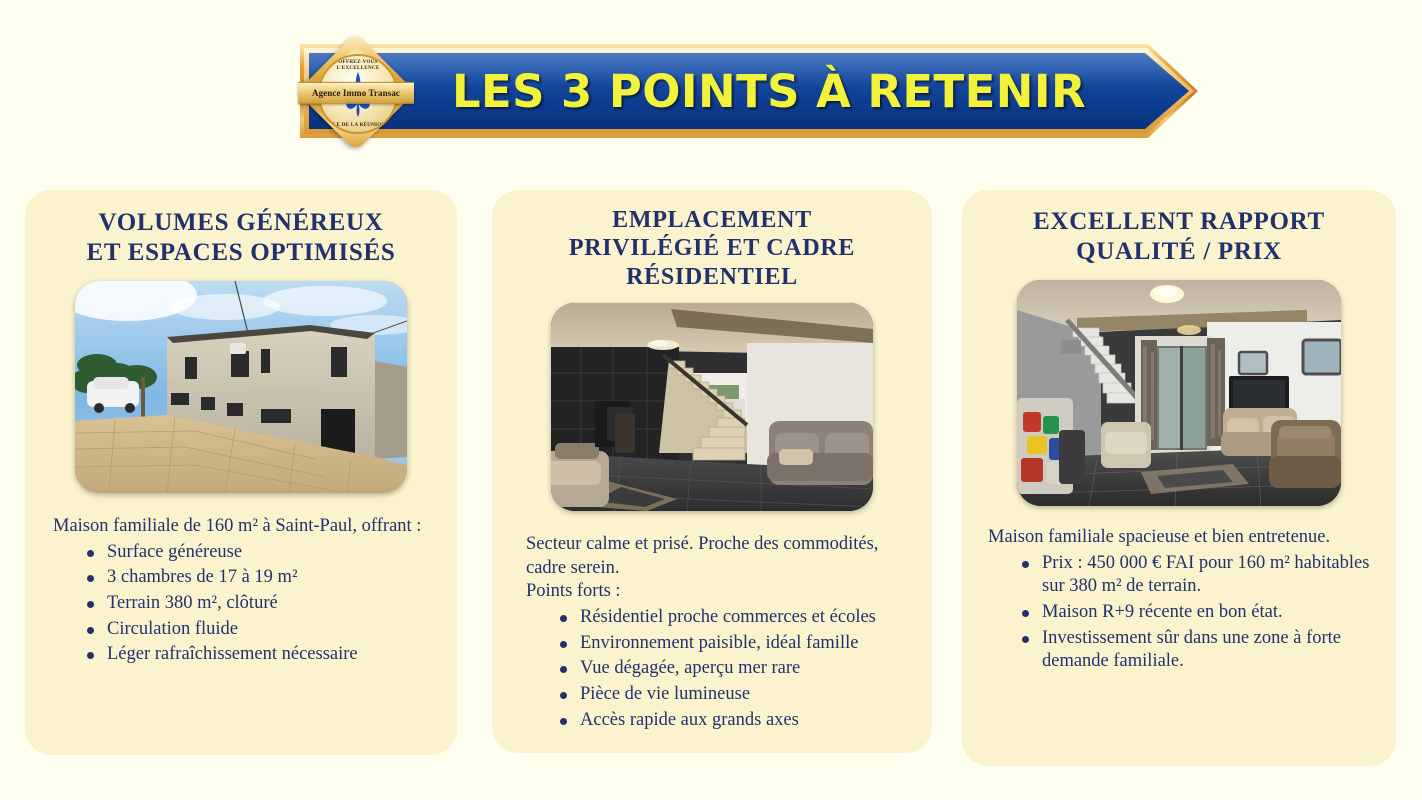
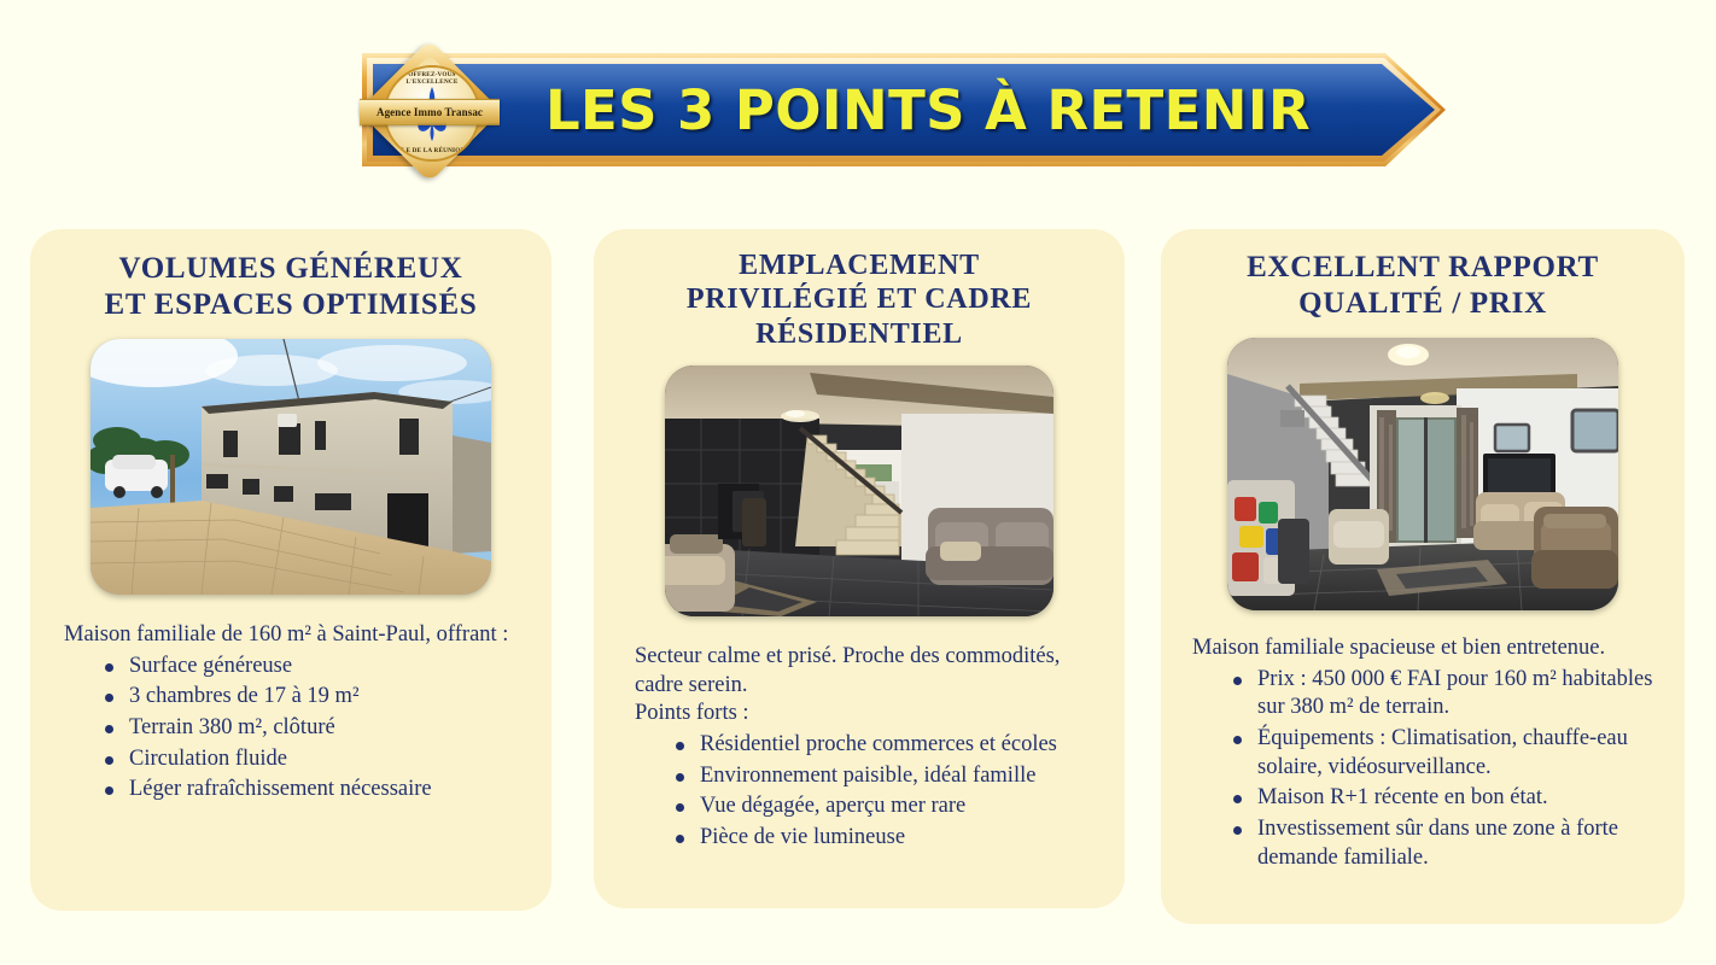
  LES 3 POINTS À RETENIR
  Agence Immo Transac
  VOLUMES GÉNÉREUX
  ET ESPACES OPTIMISÉS
  Maison familiale de 160 m² à Saint-Paul, offrant :
  Surface généreuse
  3 chambres de 17 à 19 m²
  Terrain 380 m², clôturé
  Circulation fluide
  Léger rafraîchissement nécessaire
  EMPLACEMENT
  PRIVILÉGIÉ ET CADRE
  RÉSIDENTIEL
  Secteur calme et prisé. Proche des commodités, cadre serein.
  Points forts :
  Résidentiel proche commerces et écoles
  Environnement paisible, idéal famille
  Vue dégagée, aperçu mer rare
  Pièce de vie lumineuse
- Accès rapide aux grands axes
  EXCELLENT RAPPORT
  QUALITÉ / PRIX
  Maison familiale spacieuse et bien entretenue.
  Prix : 450 000 € FAI pour 160 m² habitables sur 380 m² de terrain.
+ Équipements : Climatisation, chauffe-eau solaire, vidéosurveillance.
- Maison R+9 récente en bon état.
+ Maison R+1 récente en bon état.
  Investissement sûr dans une zone à forte demande familiale.
